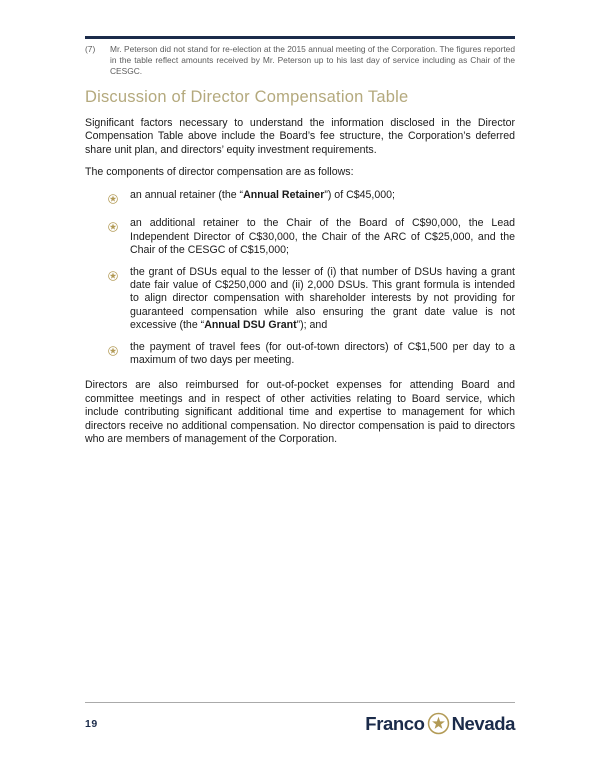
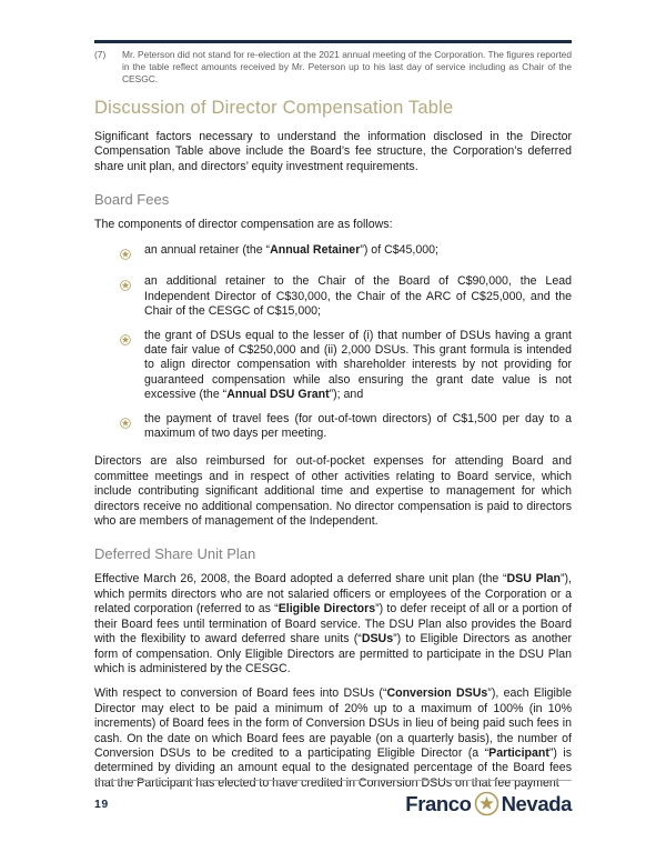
  (7)
- Mr. Peterson did not stand for re-election at the 2015 annual meeting of the Corporation. The figures reported in the table reflect amounts received by Mr. Peterson up to his last day of service including as Chair of the CESGC.
+ Mr. Peterson did not stand for re-election at the 2021 annual meeting of the Corporation. The figures reported in the table reflect amounts received by Mr. Peterson up to his last day of service including as Chair of the CESGC.
  Discussion of Director Compensation Table
  Significant factors necessary to understand the information disclosed in the Director Compensation Table above include the Board’s fee structure, the Corporation’s deferred share unit plan, and directors’ equity investment requirements.
+ Board Fees
  The components of director compensation are as follows:
  an annual retainer (the “Annual Retainer”) of C$45,000;
  an additional retainer to the Chair of the Board of C$90,000, the Lead Independent Director of C$30,000, the Chair of the ARC of C$25,000, and the Chair of the CESGC of C$15,000;
  the grant of DSUs equal to the lesser of (i) that number of DSUs having a grant date fair value of C$250,000 and (ii) 2,000 DSUs. This grant formula is intended to align director compensation with shareholder interests by not providing for guaranteed compensation while also ensuring the grant date value is not excessive (the “Annual DSU Grant”); and
  the payment of travel fees (for out-of-town directors) of C$1,500 per day to a maximum of two days per meeting.
- Directors are also reimbursed for out-of-pocket expenses for attending Board and committee meetings and in respect of other activities relating to Board service, which include contributing significant additional time and expertise to management for which directors receive no additional compensation. No director compensation is paid to directors who are members of management of the Corporation.
+ Directors are also reimbursed for out-of-pocket expenses for attending Board and committee meetings and in respect of other activities relating to Board service, which include contributing significant additional time and expertise to management for which directors receive no additional compensation. No director compensation is paid to directors who are members of management of the Independent.
+ Deferred Share Unit Plan
+ Effective March 26, 2008, the Board adopted a deferred share unit plan (the “DSU Plan”), which permits directors who are not salaried officers or employees of the Corporation or a related corporation (referred to as “Eligible Directors”) to defer receipt of all or a portion of their Board fees until termination of Board service. The DSU Plan also provides the Board with the flexibility to award deferred share units (“DSUs”) to Eligible Directors as another form of compensation. Only Eligible Directors are permitted to participate in the DSU Plan which is administered by the CESGC.
+ With respect to conversion of Board fees into DSUs (“Conversion DSUs”), each Eligible Director may elect to be paid a minimum of 20% up to a maximum of 100% (in 10% increments) of Board fees in the form of Conversion DSUs in lieu of being paid such fees in cash. On the date on which Board fees are payable (on a quarterly basis), the number of Conversion DSUs to be credited to a participating Eligible Director (a “Participant”) is determined by dividing an amount equal to the designated percentage of the Board fees that the Participant has elected to have credited in Conversion DSUs on that fee payment
  19
  Franco
  Nevada
